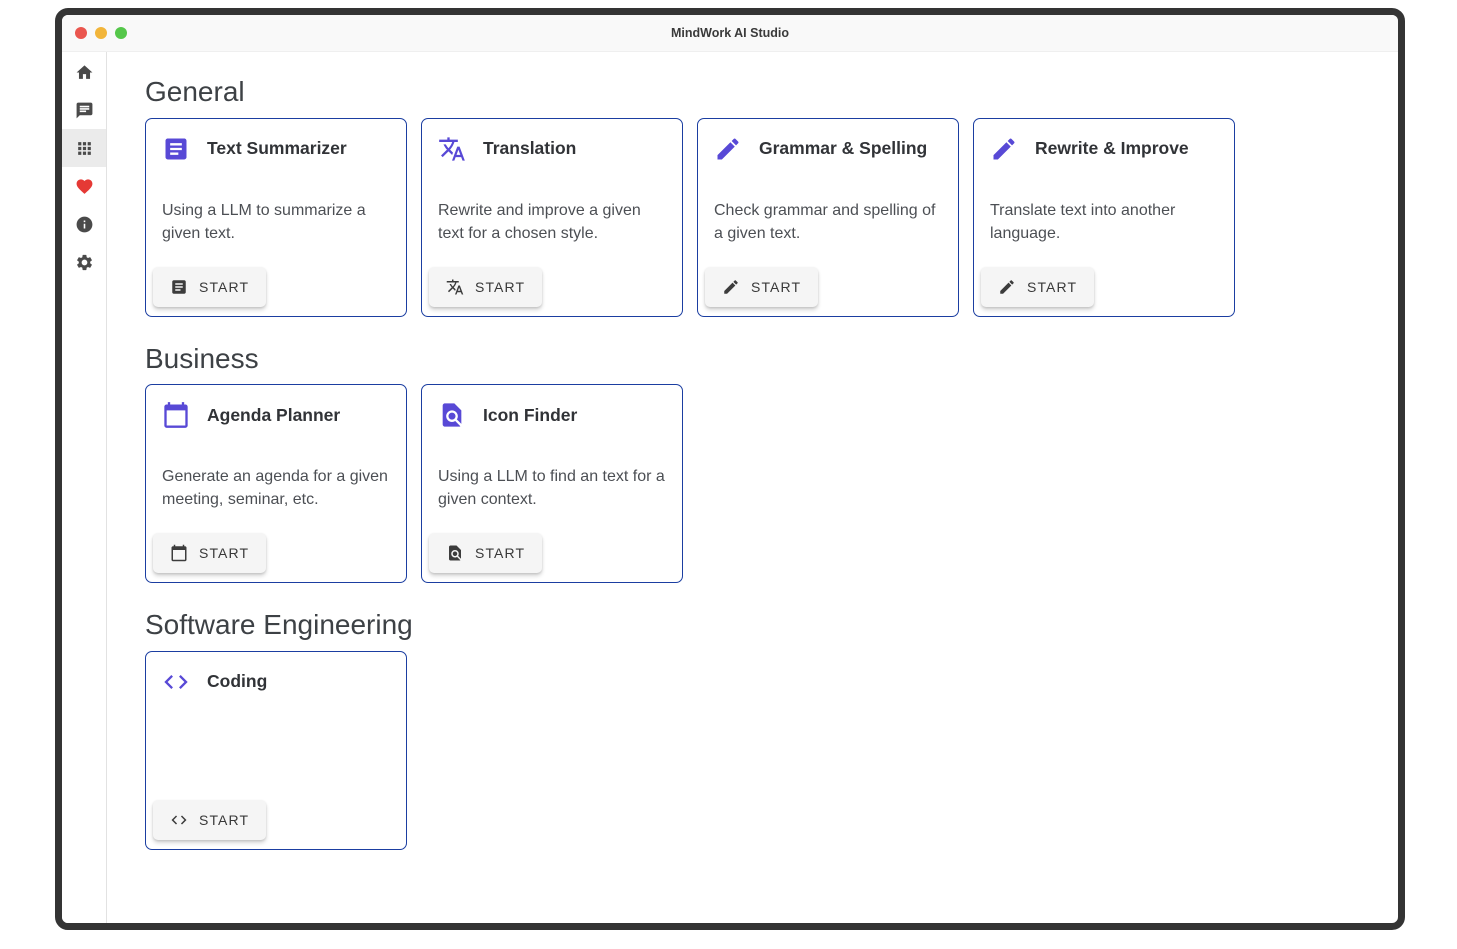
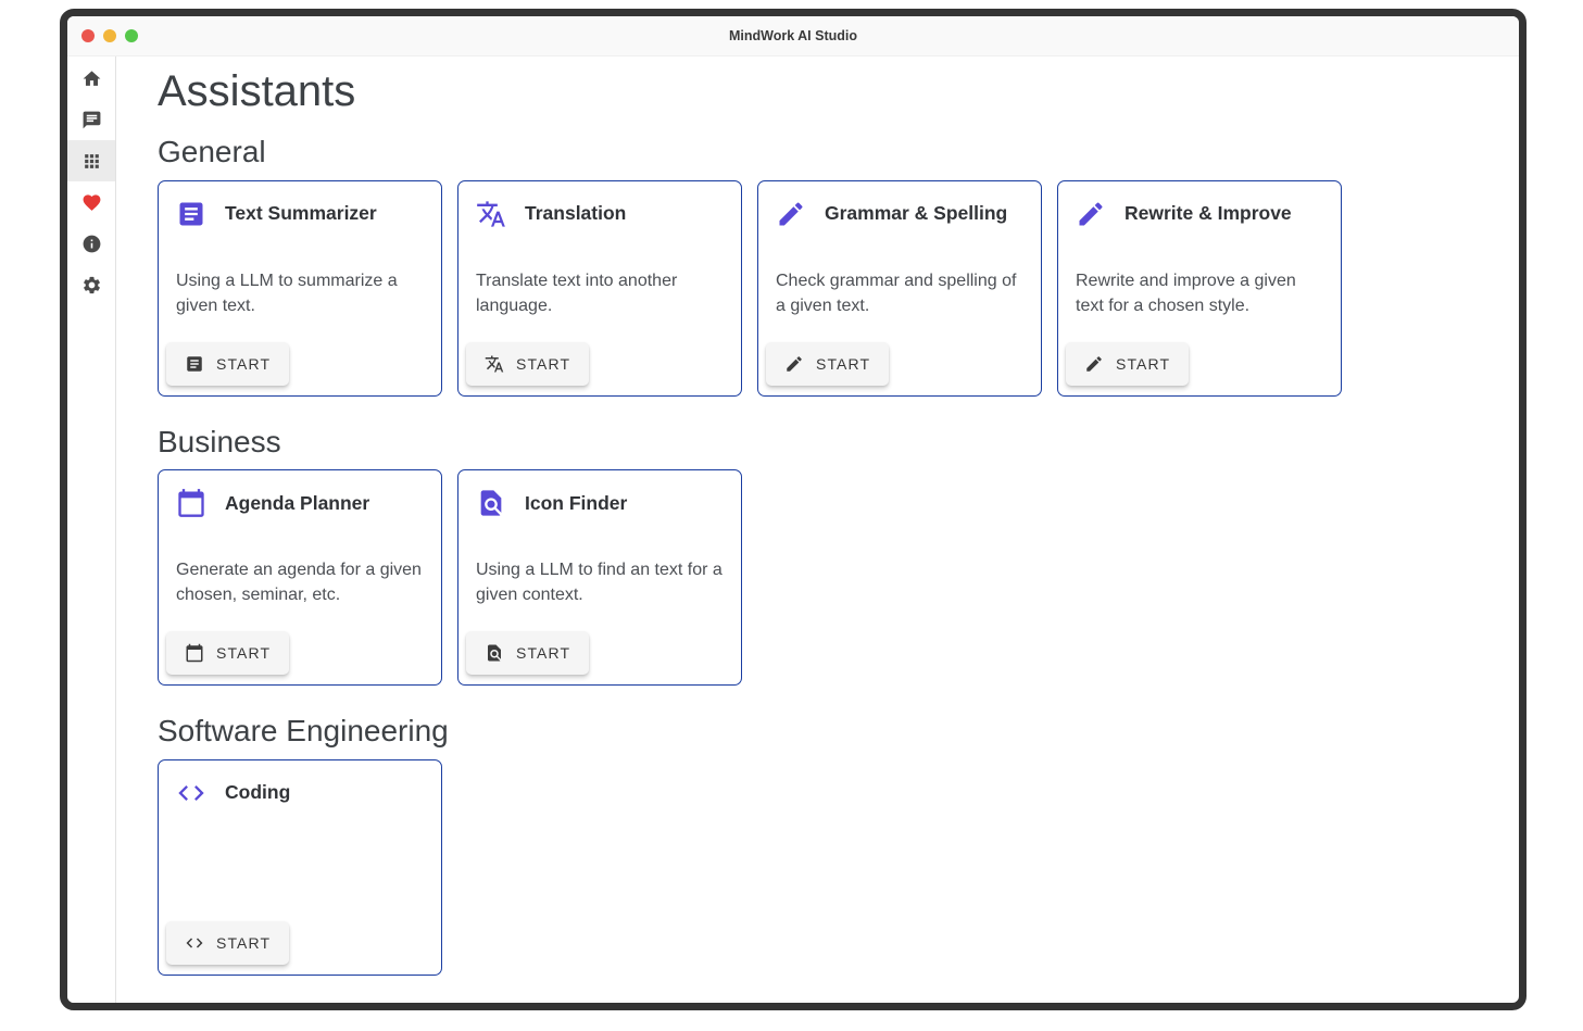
  MindWork AI Studio
+ Assistants
  General
  Text Summarizer
  Using a LLM to summarize a given text.
  START
  Translation
- Rewrite and improve a given text for a chosen style.
+ Translate text into another language.
  START
  Grammar & Spelling
  Check grammar and spelling of a given text.
  START
  Rewrite & Improve
- Translate text into another language.
+ Rewrite and improve a given text for a chosen style.
  START
  Business
  Agenda Planner
- Generate an agenda for a given meeting, seminar, etc.
+ Generate an agenda for a given chosen, seminar, etc.
  START
  Icon Finder
  Using a LLM to find an text for a given context.
  START
  Software Engineering
  Coding
  START
